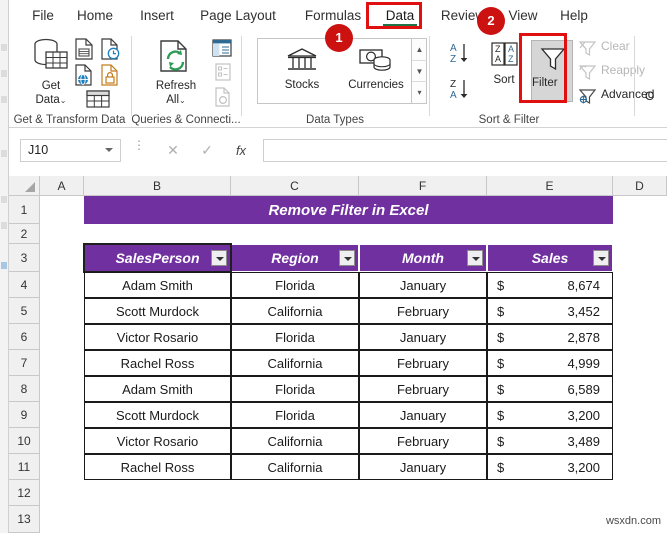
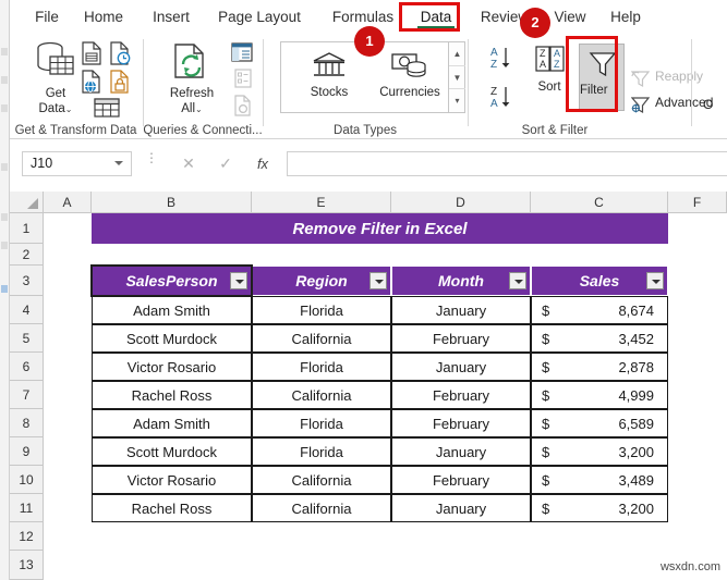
  File
  Home
  Insert
  Page Layout
  Formulas
  Data
  Revie
  View
  Help
  Get
  Data⌄
  Get & Transform Data
  Refresh
  All⌄
  Queries & Connecti...
  Stocks
  Currencies
  ▲
  ▼
  ▾
  Data Types
  A
  Z
  Z
  A
  Z
  A
  A
  Z
  Sort
  Filter
- Clear
  Reaply
  Advanced
  Sort & Filter
  O
  1
  2
  J10
  ⋮
  ✕
  ✓
  fx
  A
  B
- C
+ E
- F
+ D
- E
+ C
- D
+ F
  1
  2
  3
  4
  5
  6
  7
  8
  9
  10
  11
  12
  13
  Remove Filter in Excel
  SalesPerson
  Region
  Month
  Sales
  Adam Smith
  Florida
  January
  $
  8,674
  Scott Murdock
  California
  February
  $
  3,452
  Victor Rosario
  Florida
  January
  $
  2,878
  Rachel Ross
  California
  February
  $
  4,999
  Adam Smith
  Florida
  February
  $
  6,589
  Scott Murdock
  Florida
  January
  $
  3,200
  Victor Rosario
  California
  February
  $
  3,489
  Rachel Ross
  California
  January
  $
  3,200
  wsxdn.com
